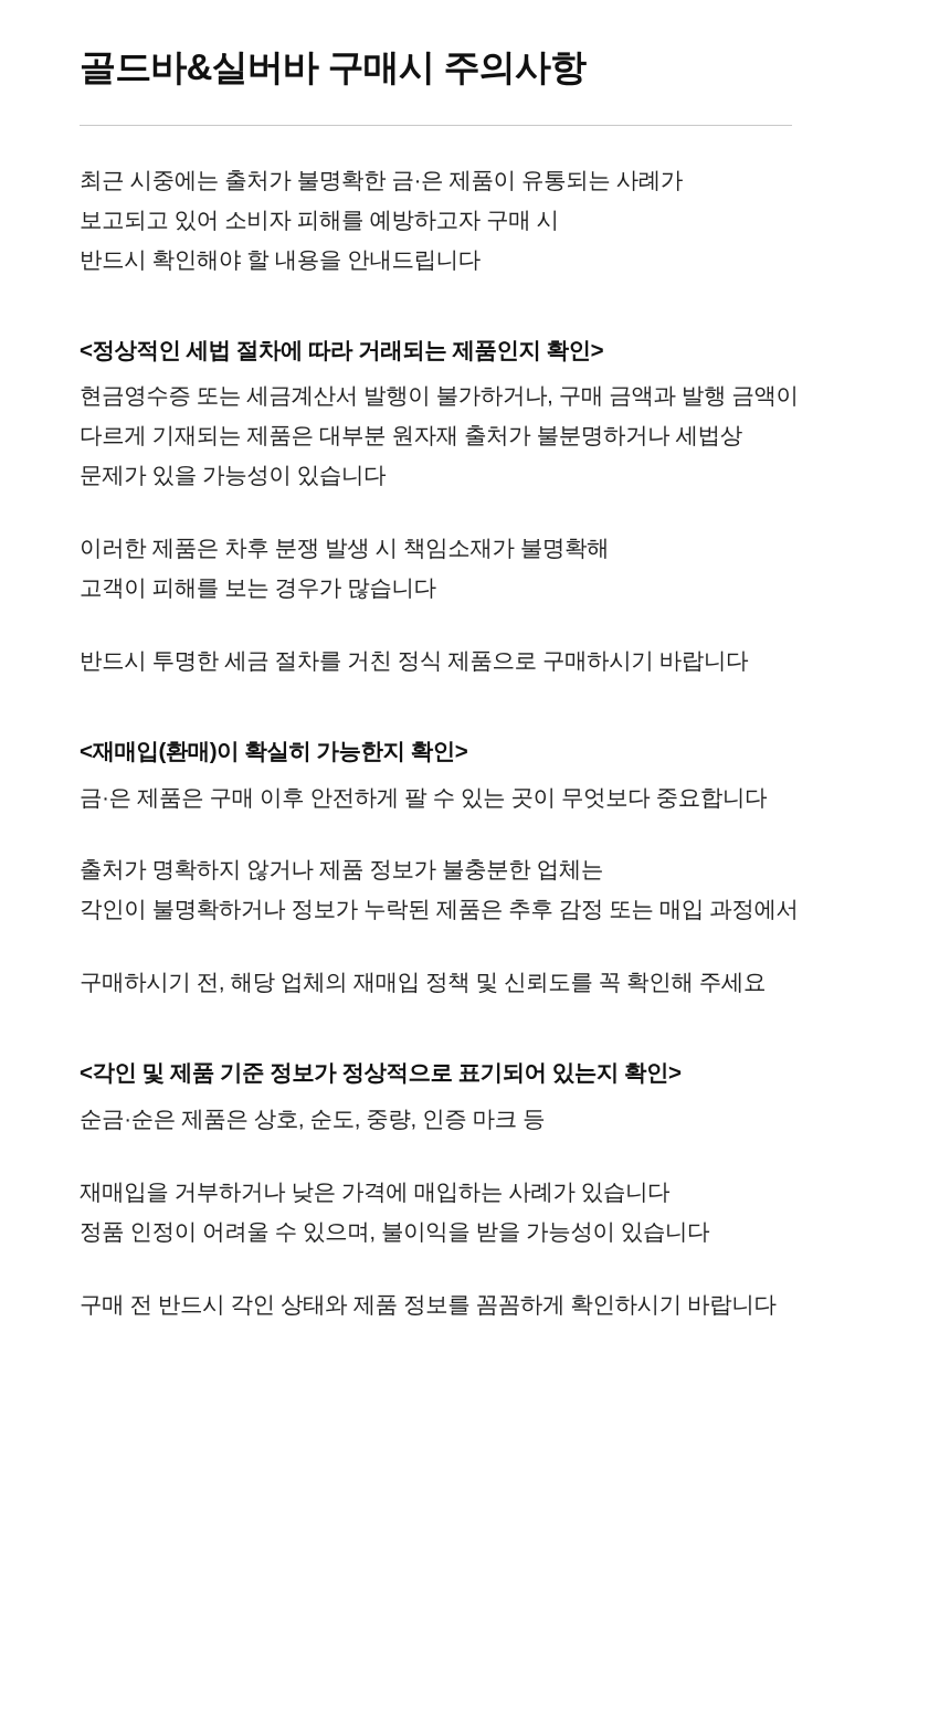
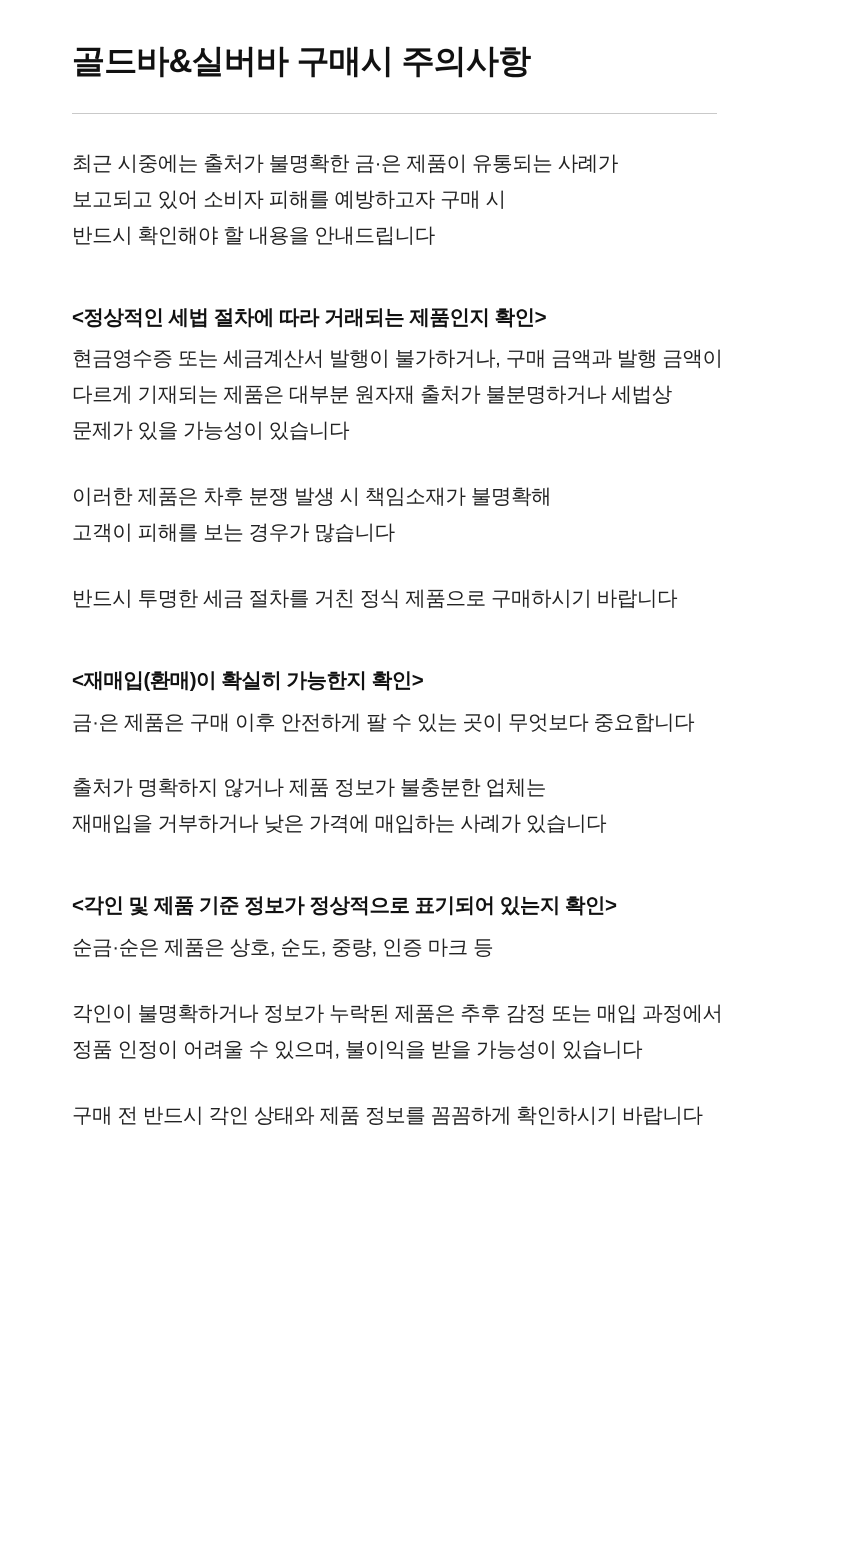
  골드바&실버바 구매시 주의사항
  최근 시중에는 출처가 불명확한 금·은 제품이 유통되는 사례가
  보고되고 있어 소비자 피해를 예방하고자 구매 시
  반드시 확인해야 할 내용을 안내드립니다
  <정상적인 세법 절차에 따라 거래되는 제품인지 확인>
  현금영수증 또는 세금계산서 발행이 불가하거나, 구매 금액과 발행 금액이
  다르게 기재되는 제품은 대부분 원자재 출처가 불분명하거나 세법상
  문제가 있을 가능성이 있습니다
  이러한 제품은 차후 분쟁 발생 시 책임소재가 불명확해
  고객이 피해를 보는 경우가 많습니다
  반드시 투명한 세금 절차를 거친 정식 제품으로 구매하시기 바랍니다
  <재매입(환매)이 확실히 가능한지 확인>
  금·은 제품은 구매 이후 안전하게 팔 수 있는 곳이 무엇보다 중요합니다
  출처가 명확하지 않거나 제품 정보가 불충분한 업체는
- 각인이 불명확하거나 정보가 누락된 제품은 추후 감정 또는 매입 과정에서
+ 재매입을 거부하거나 낮은 가격에 매입하는 사례가 있습니다
- 구매하시기 전, 해당 업체의 재매입 정책 및 신뢰도를 꼭 확인해 주세요
  <각인 및 제품 기준 정보가 정상적으로 표기되어 있는지 확인>
  순금·순은 제품은 상호, 순도, 중량, 인증 마크 등
- 재매입을 거부하거나 낮은 가격에 매입하는 사례가 있습니다
+ 각인이 불명확하거나 정보가 누락된 제품은 추후 감정 또는 매입 과정에서
  정품 인정이 어려울 수 있으며, 불이익을 받을 가능성이 있습니다
  구매 전 반드시 각인 상태와 제품 정보를 꼼꼼하게 확인하시기 바랍니다
